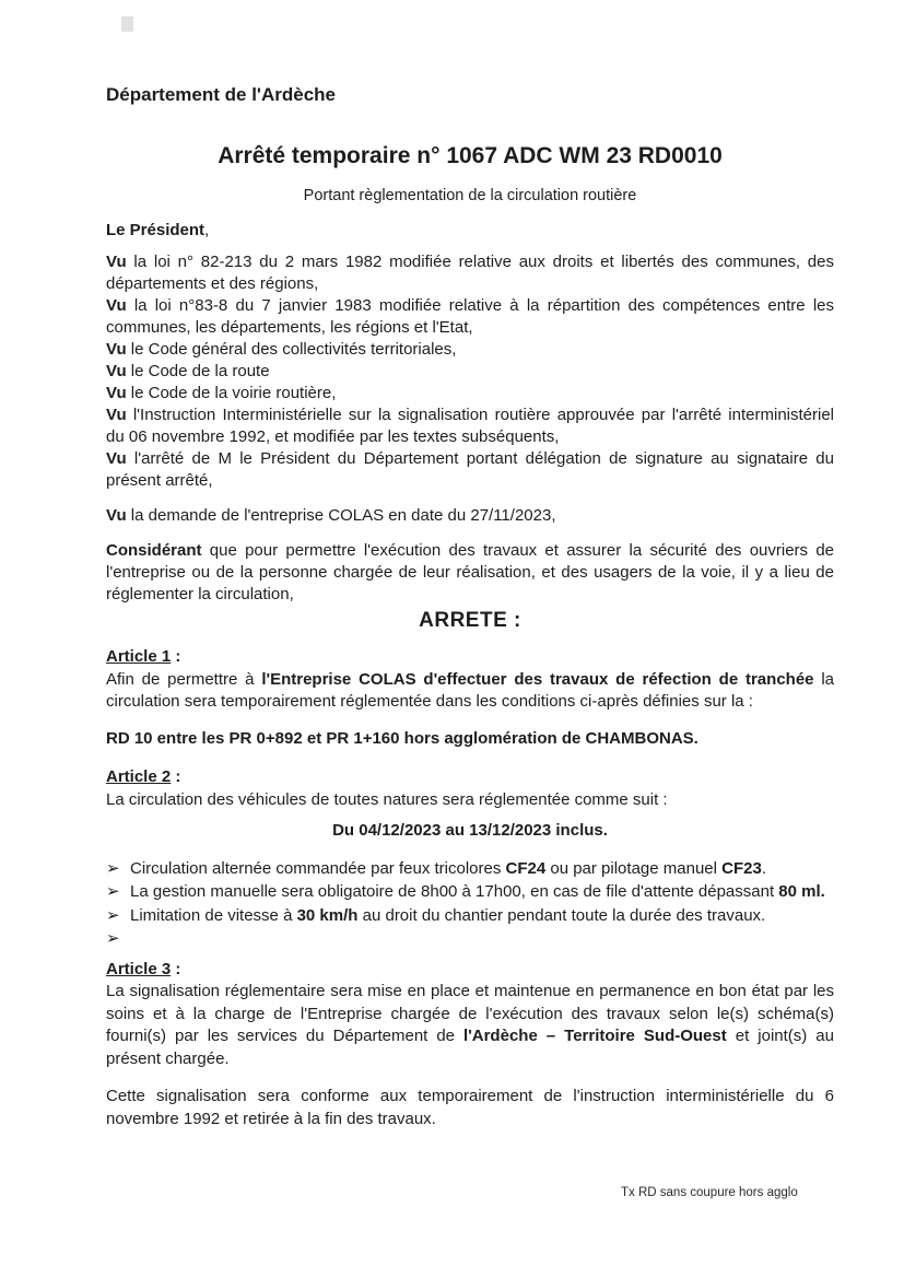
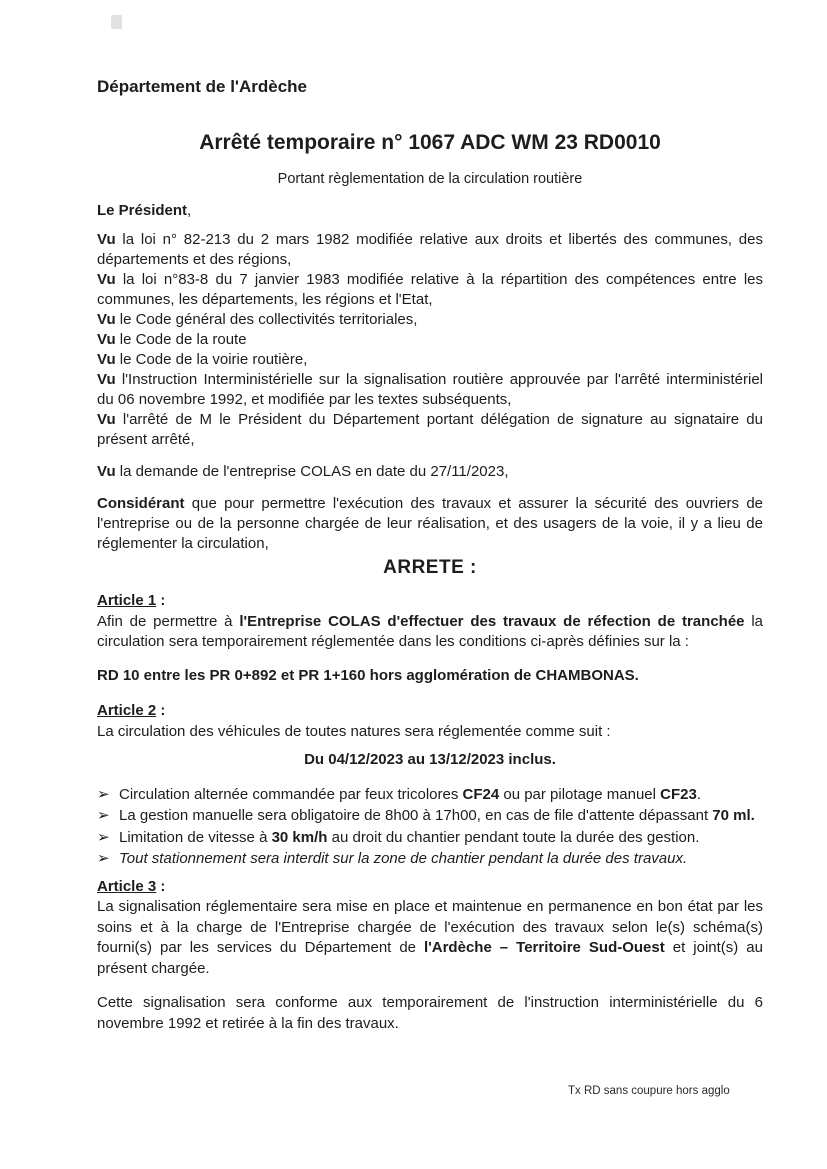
  Département de l'Ardèche
  Arrêté temporaire n° 1067 ADC WM 23 RD0010
  Portant règlementation de la circulation routière
  Le Président,
  Vu la loi n° 82-213 du 2 mars 1982 modifiée relative aux droits et libertés des communes, des départements et des régions,
  Vu la loi n°83-8 du 7 janvier 1983 modifiée relative à la répartition des compétences entre les communes, les départements, les régions et l'Etat,
  Vu le Code général des collectivités territoriales,
  Vu le Code de la route
  Vu le Code de la voirie routière,
  Vu l'Instruction Interministérielle sur la signalisation routière approuvée par l'arrêté interministériel du 06 novembre 1992, et modifiée par les textes subséquents,
  Vu l'arrêté de M le Président du Département portant délégation de signature au signataire du présent arrêté,
  Vu la demande de l'entreprise COLAS en date du 27/11/2023,
  Considérant que pour permettre l'exécution des travaux et assurer la sécurité des ouvriers de l'entreprise ou de la personne chargée de leur réalisation, et des usagers de la voie, il y a lieu de réglementer la circulation,
  ARRETE :
  Article 1 :
  Afin de permettre à l'Entreprise COLAS d'effectuer des travaux de réfection de tranchée la circulation sera temporairement réglementée dans les conditions ci-après définies sur la :
  RD 10 entre les PR 0+892 et PR 1+160 hors agglomération de CHAMBONAS.
  Article 2 :
  La circulation des véhicules de toutes natures sera réglementée comme suit :
  Du 04/12/2023 au 13/12/2023 inclus.
  ➢
  Circulation alternée commandée par feux tricolores CF24 ou par pilotage manuel CF23.
  ➢
- La gestion manuelle sera obligatoire de 8h00 à 17h00, en cas de file d'attente dépassant 80 ml.
+ La gestion manuelle sera obligatoire de 8h00 à 17h00, en cas de file d'attente dépassant 70 ml.
  ➢
- Limitation de vitesse à 30 km/h au droit du chantier pendant toute la durée des travaux.
+ Limitation de vitesse à 30 km/h au droit du chantier pendant toute la durée des gestion.
  ➢
+ Tout stationnement sera interdit sur la zone de chantier pendant la durée des travaux.
  Article 3 :
  La signalisation réglementaire sera mise en place et maintenue en permanence en bon état par les soins et à la charge de l'Entreprise chargée de l'exécution des travaux selon le(s) schéma(s) fourni(s) par les services du Département de l'Ardèche – Territoire Sud-Ouest et joint(s) au présent chargée.
  Cette signalisation sera conforme aux temporairement de l'instruction interministérielle du 6 novembre 1992 et retirée à la fin des travaux.
  Tx RD sans coupure hors agglo
